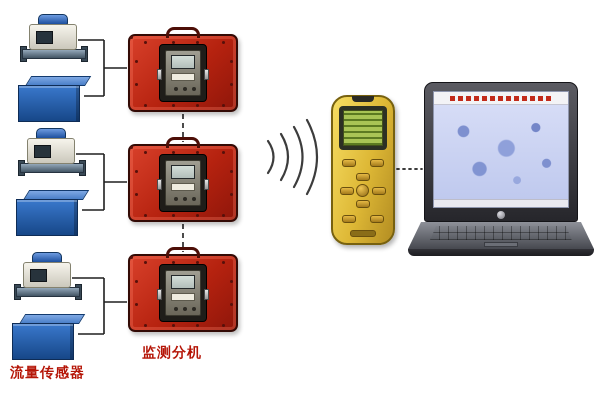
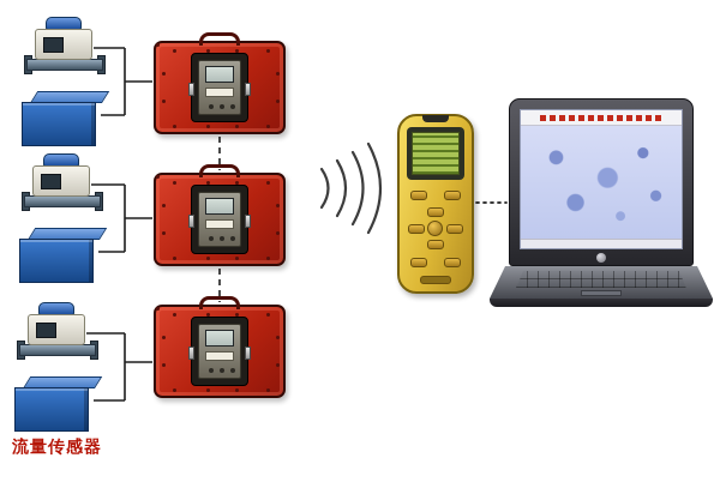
  流量传感器
- 监测分机
